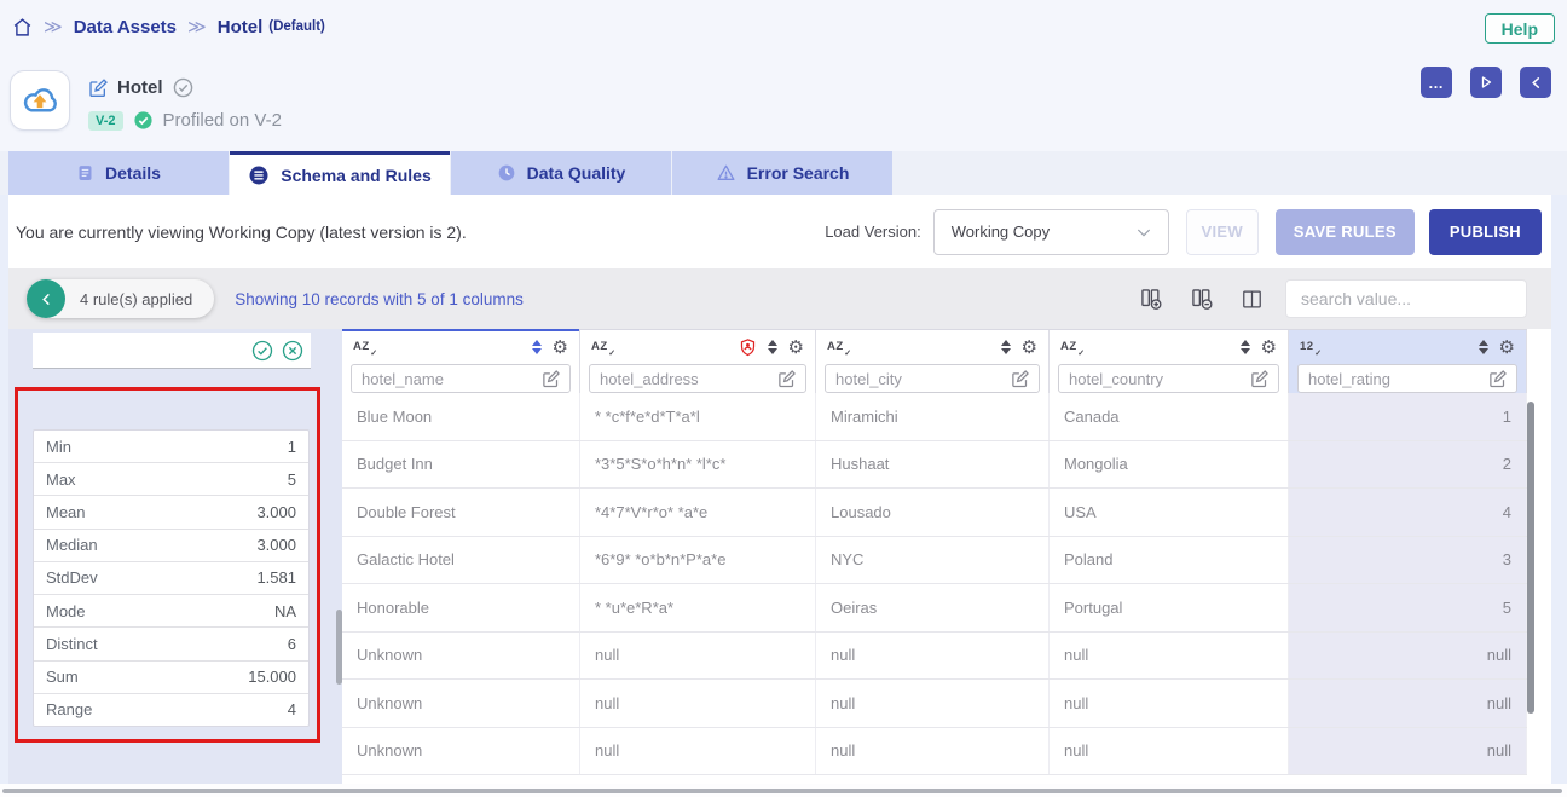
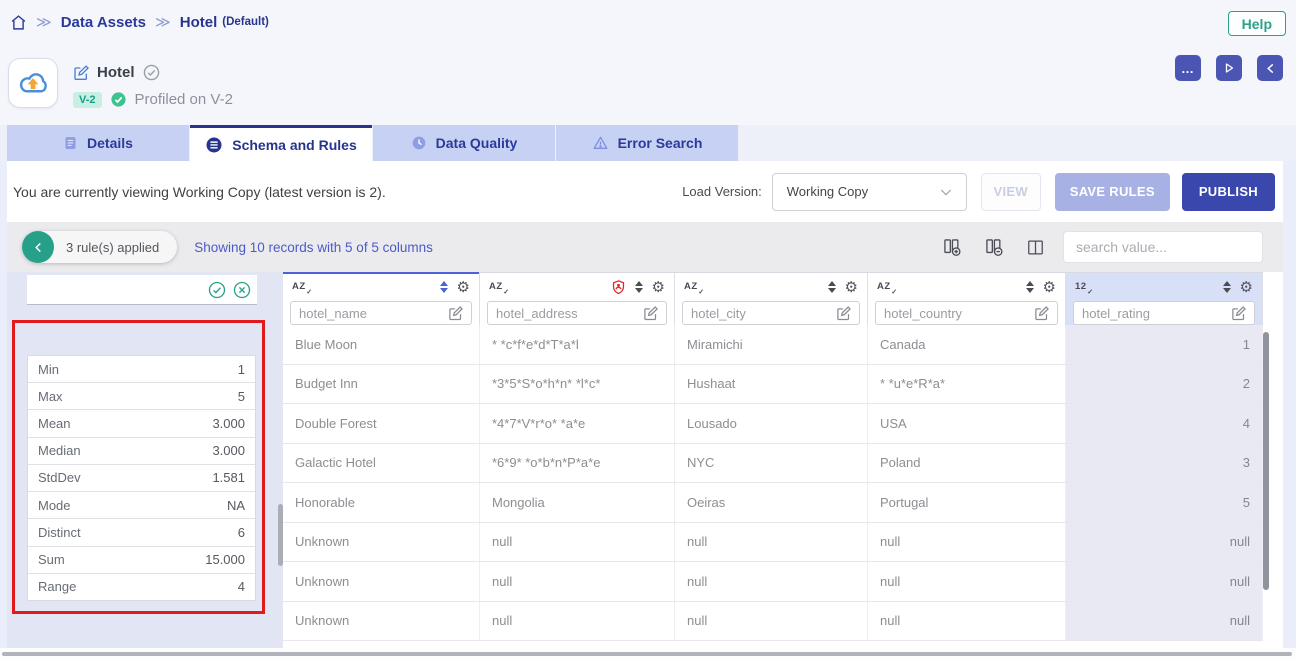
  ≫
  Data Assets
  ≫
  Hotel
  (Default)
  Help
  Hotel
  V-2
  Profiled on V-2
  …
  Details
  Schema and Rules
  Data Quality
  Error Search
  You are currently viewing Working Copy (latest version is 2).
  Load Version:
  Working Copy
  VIEW
  SAVE RULES
  PUBLISH
- 4 rule(s) applied
+ 3 rule(s) applied
- Showing 10 records with 5 of 1 columns
+ Showing 10 records with 5 of 5 columns
  search value...
  Min
  1
  Max
  5
  Mean
  3.000
  Median
  3.000
  StdDev
  1.581
  Mode
  NA
  Distinct
  6
  Sum
  15.000
  Range
  4
  AZ
  ⚙
  hotel_name
  AZ
  ⚙
  hotel_address
  AZ
  ⚙
  hotel_city
  AZ
  ⚙
  hotel_country
  12
  ⚙
  hotel_rating
  Blue Moon
  * *c*f*e*d*T*a*l
  Miramichi
  Canada
  1
  Budget Inn
  *3*5*S*o*h*n* *l*c*
  Hushaat
- Mongolia
+ * *u*e*R*a*
  2
  Double Forest
  *4*7*V*r*o* *a*e
  Lousado
  USA
  4
  Galactic Hotel
  *6*9* *o*b*n*P*a*e
  NYC
  Poland
  3
  Honorable
- * *u*e*R*a*
+ Mongolia
  Oeiras
  Portugal
  5
  Unknown
  null
  null
  null
  null
  Unknown
  null
  null
  null
  null
  Unknown
  null
  null
  null
  null
